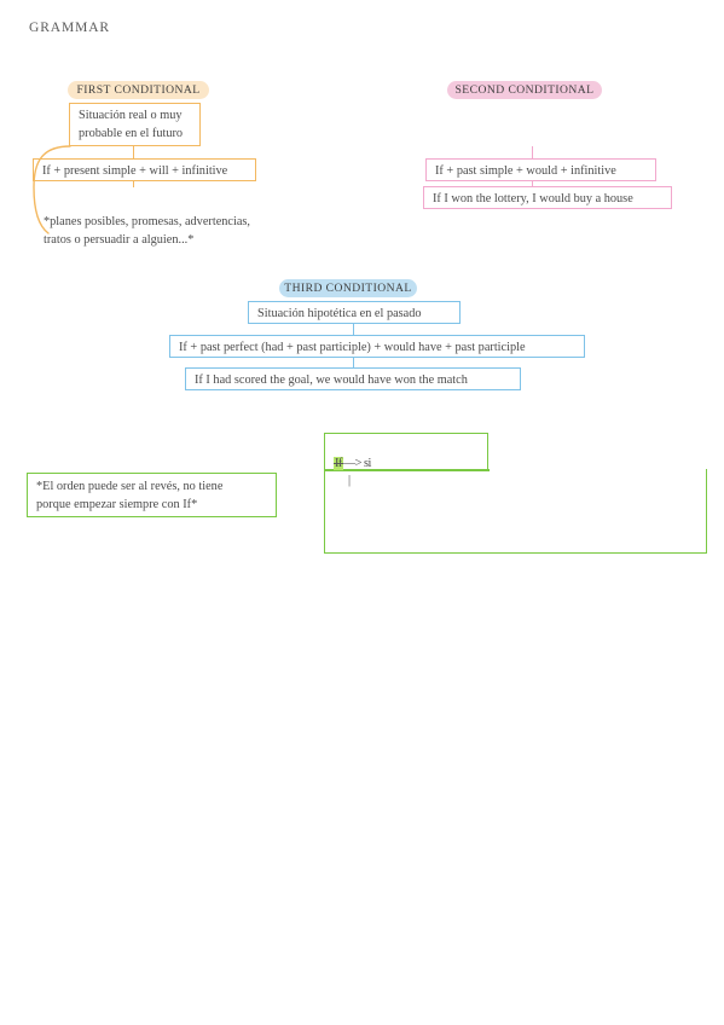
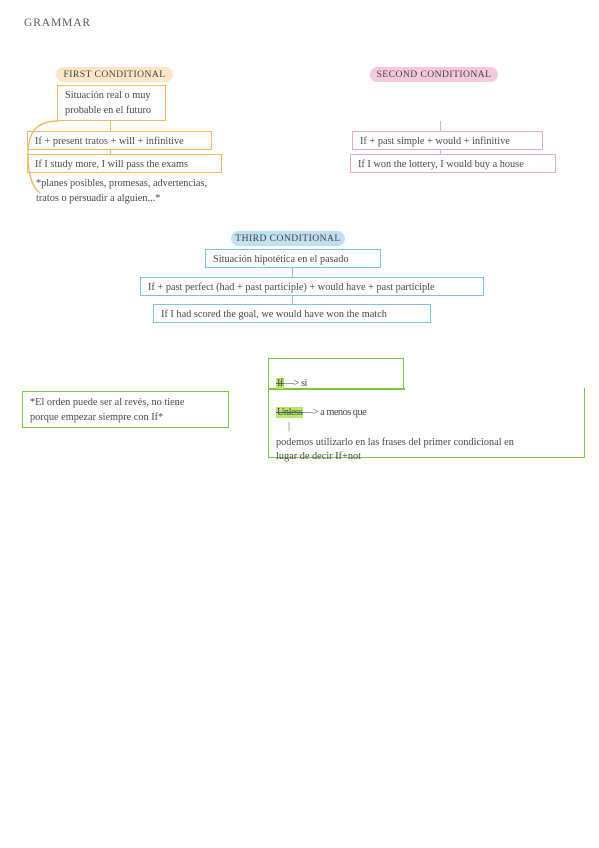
  GRAMMAR
  FIRST CONDITIONAL
  Situación real o muy
  probable en el futuro
- If + present simple + will + infinitive
+ If + present tratos + will + infinitive
+ If I study more, I will pass the exams
  *planes posibles, promesas, advertencias,
  tratos o persuadir a alguien...*
  SECOND CONDITIONAL
  If + past simple + would + infinitive
  If I won the lottery, I would buy a house
  THIRD CONDITIONAL
  Situación hipotética en el pasado
  If + past perfect (had + past participle) + would have + past participle
  If I had scored the goal, we would have won the match
  *El orden puede ser al revés, no tiene
  porque empezar siempre con If*
  If—> si
+ Unless—> a menos que
  |
+ podemos utilizarlo en las frases del primer condicional en
+ lugar de decir If+not
